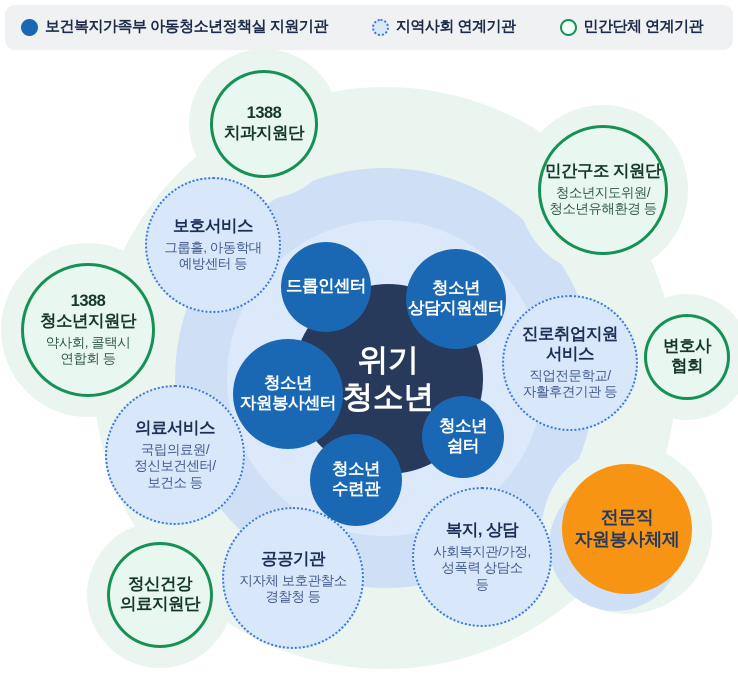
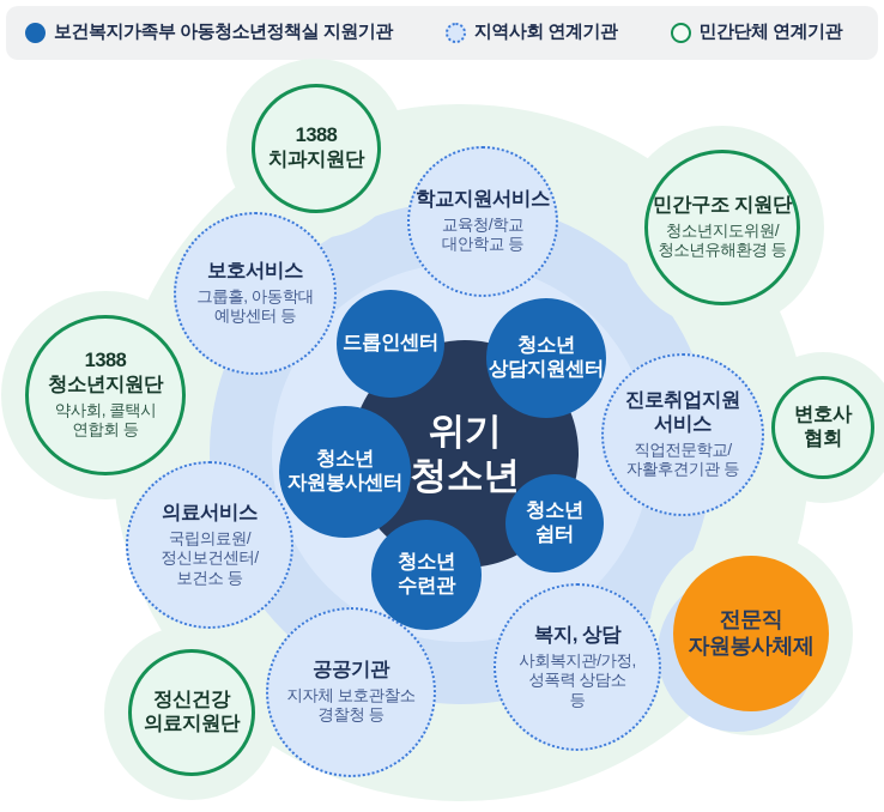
  보건복지가족부 아동청소년정책실 지원기관
  지역사회 연계기관
  민간단체 연계기관
+ 학교지원서비스
+ 교육청/학교
+ 대안학교 등
  보호서비스
  그룹홀, 아동학대
  예방센터 등
  의료서비스
  국립의료원/
  정신보건센터/
  보건소 등
  진로취업지원
  서비스
  직업전문학교/
  자활후견기관 등
  복지, 상담
  사회복지관/가정,
  성폭력 상담소
  등
  공공기관
  지자체 보호관찰소
  경찰청 등
  1388
  치과지원단
  민간구조 지원단
  청소년지도위원/
  청소년유해환경 등
  1388
  청소년지원단
  약사회, 콜택시
  연합회 등
  변호사
  협회
  정신건강
  의료지원단
  전문직
  자원봉사체제
  위기
  청소년
  드롭인센터
  청소년
  상담지원센터
  청소년
  자원봉사센터
  청소년
  쉼터
  청소년
  수련관
